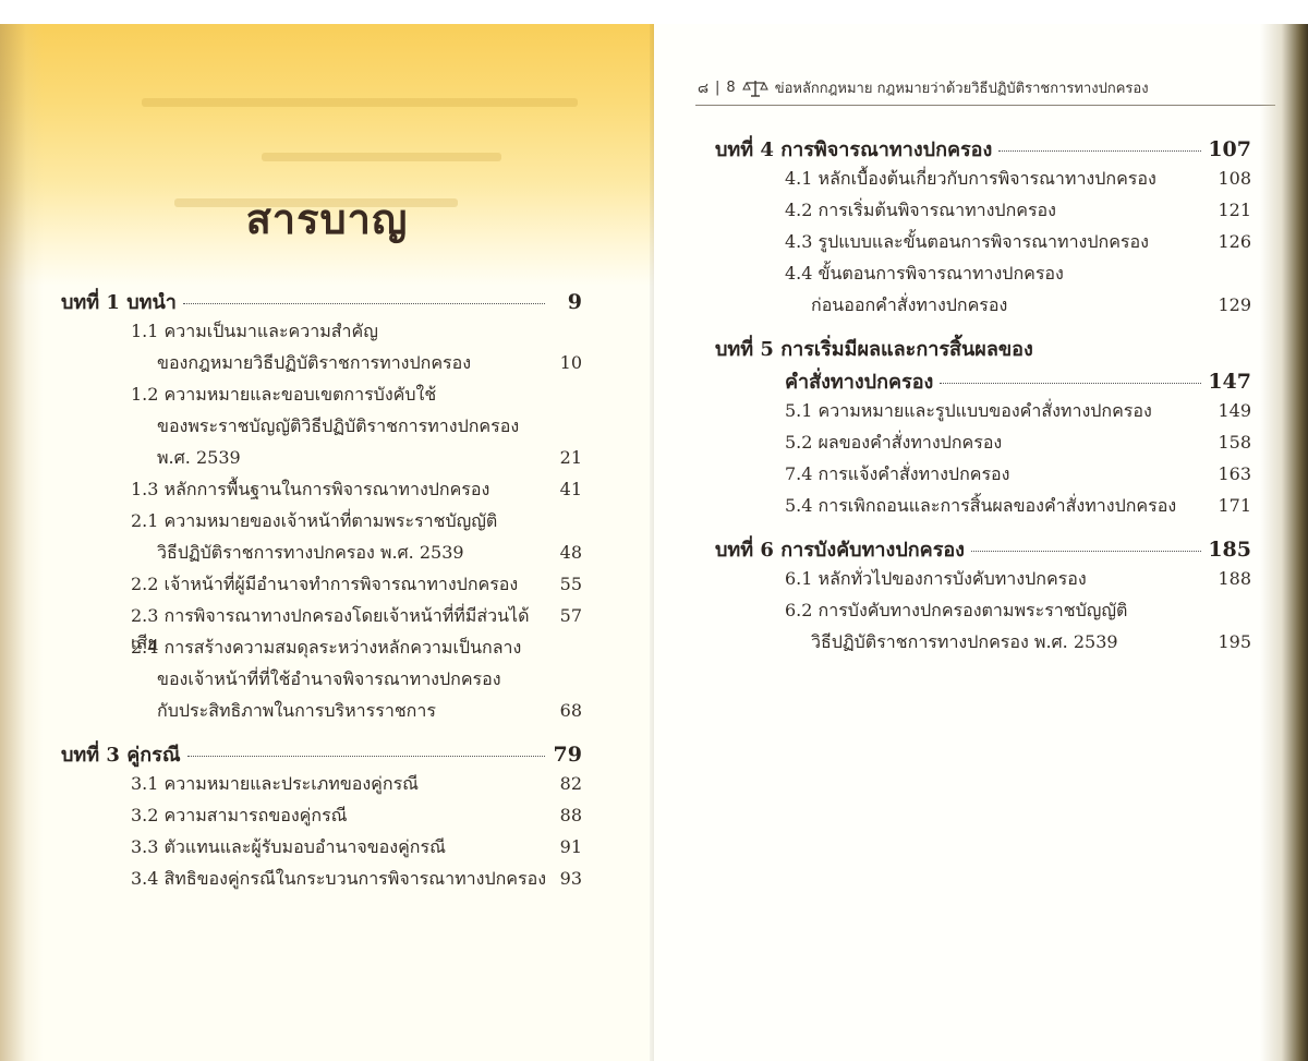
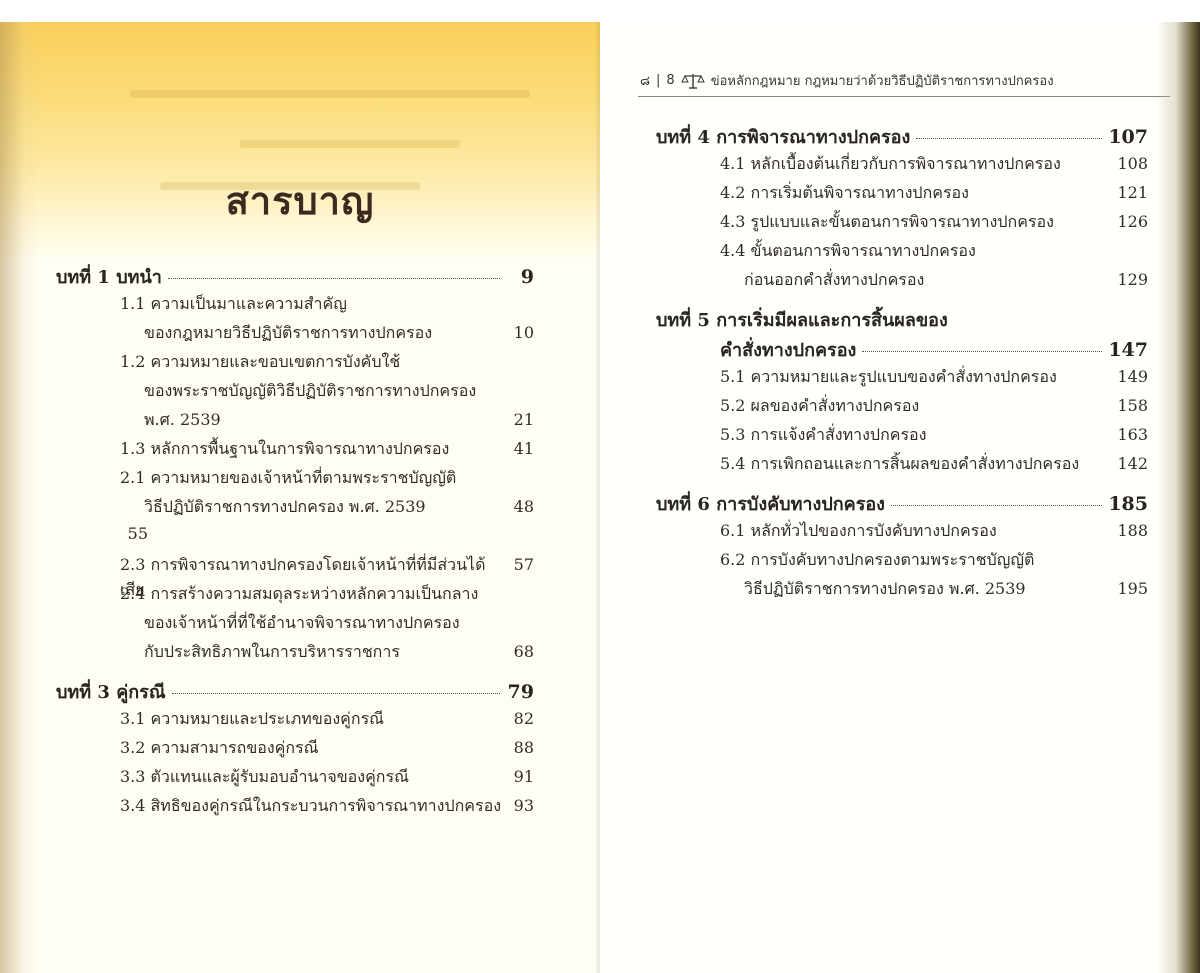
  สารบาญ
  บทที่ 1 บทนำ
  9
  1.1 ความเป็นมาและความสำคัญ
  ของกฎหมายวิธีปฏิบัติราชการทางปกครอง
  10
  1.2 ความหมายและขอบเขตการบังคับใช้
  ของพระราชบัญญัติวิธีปฏิบัติราชการทางปกครอง
  พ.ศ. 2539
  21
  1.3 หลักการพื้นฐานในการพิจารณาทางปกครอง
  41
  2.1 ความหมายของเจ้าหน้าที่ตามพระราชบัญญัติ
  วิธีปฏิบัติราชการทางปกครอง พ.ศ. 2539
  48
- 2.2 เจ้าหน้าที่ผู้มีอำนาจทำการพิจารณาทางปกครอง
  55
  2.3 การพิจารณาทางปกครองโดยเจ้าหน้าที่ที่มีส่วนได้เสีย
  57
  2.4 การสร้างความสมดุลระหว่างหลักความเป็นกลาง
  ของเจ้าหน้าที่ที่ใช้อำนาจพิจารณาทางปกครอง
  กับประสิทธิภาพในการบริหารราชการ
  68
  บทที่ 3 คู่กรณี
  79
  3.1 ความหมายและประเภทของคู่กรณี
  82
  3.2 ความสามารถของคู่กรณี
  88
  3.3 ตัวแทนและผู้รับมอบอำนาจของคู่กรณี
  91
  3.4 สิทธิของคู่กรณีในกระบวนการพิจารณาทางปกครอง
  93
  ๘
  |
  8
  ข่อหลักกฎหมาย กฎหมายว่าด้วยวิธีปฏิบัติราชการทางปกครอง
  บทที่ 4 การพิจารณาทางปกครอง
  107
  4.1 หลักเบื้องต้นเกี่ยวกับการพิจารณาทางปกครอง
  108
  4.2 การเริ่มต้นพิจารณาทางปกครอง
  121
  4.3 รูปแบบและขั้นตอนการพิจารณาทางปกครอง
  126
  4.4 ขั้นตอนการพิจารณาทางปกครอง
  ก่อนออกคำสั่งทางปกครอง
  129
  บทที่ 5 การเริ่มมีผลและการสิ้นผลของ
  คำสั่งทางปกครอง
  147
  5.1 ความหมายและรูปแบบของคำสั่งทางปกครอง
  149
  5.2 ผลของคำสั่งทางปกครอง
  158
- 7.4 การแจ้งคำสั่งทางปกครอง
+ 5.3 การแจ้งคำสั่งทางปกครอง
  163
  5.4 การเพิกถอนและการสิ้นผลของคำสั่งทางปกครอง
- 171
+ 142
  บทที่ 6 การบังคับทางปกครอง
  185
  6.1 หลักทั่วไปของการบังคับทางปกครอง
  188
  6.2 การบังคับทางปกครองตามพระราชบัญญัติ
  วิธีปฏิบัติราชการทางปกครอง พ.ศ. 2539
  195
